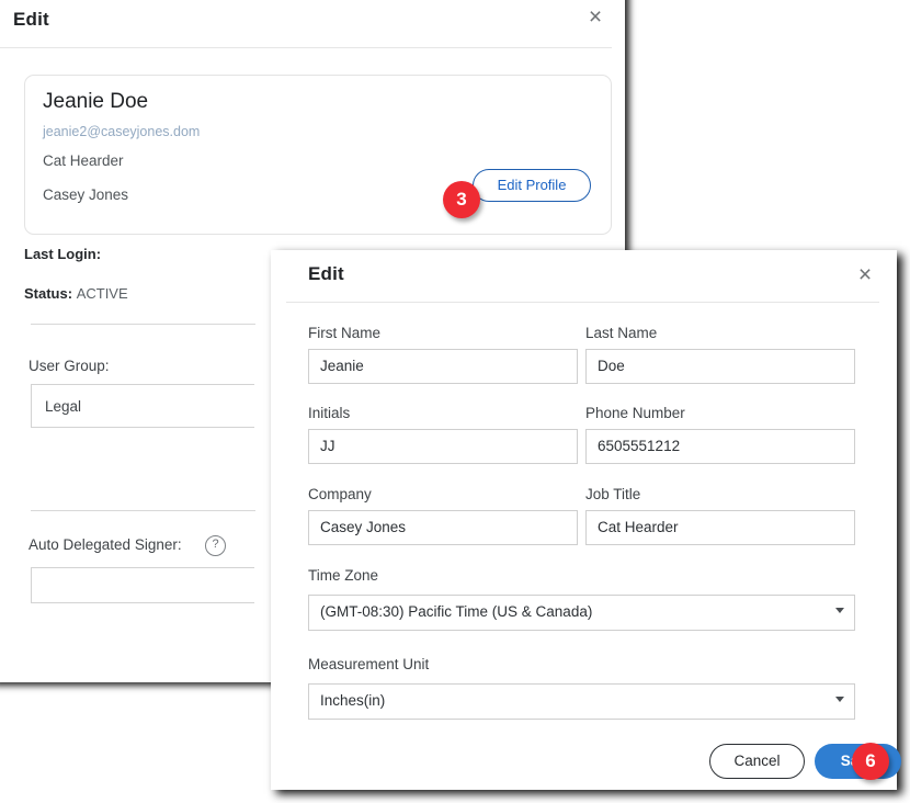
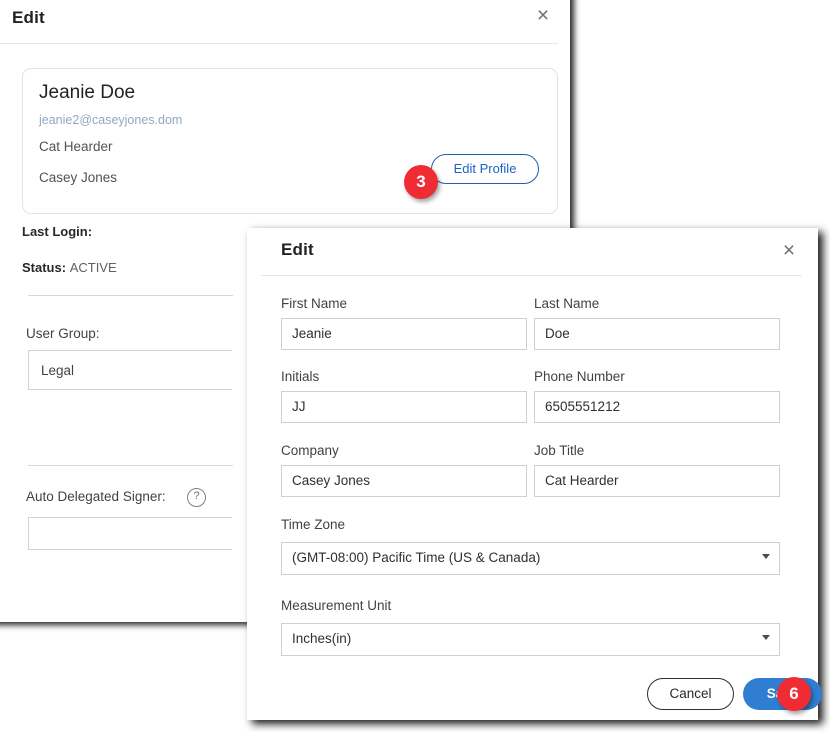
  Edit
  ×
  Jeanie Doe
  jeanie2@caseyjones.dom
  Cat Hearder
  Casey Jones
  Edit Profile
  Last Login:
  Status: ACTIVE
  User Group:
  Legal
  Auto Delegated Signer:
  ?
  3
  Edit
  ×
  First Name
  Jeanie
  Last Name
  Doe
  Initials
  JJ
  Phone Number
  6505551212
  Company
  Casey Jones
  Job Title
  Cat Hearder
  Time Zone
- (GMT-08:30) Pacific Time (US & Canada)
+ (GMT-08:00) Pacific Time (US & Canada)
  Measurement Unit
  Inches(in)
  Cancel
  6
